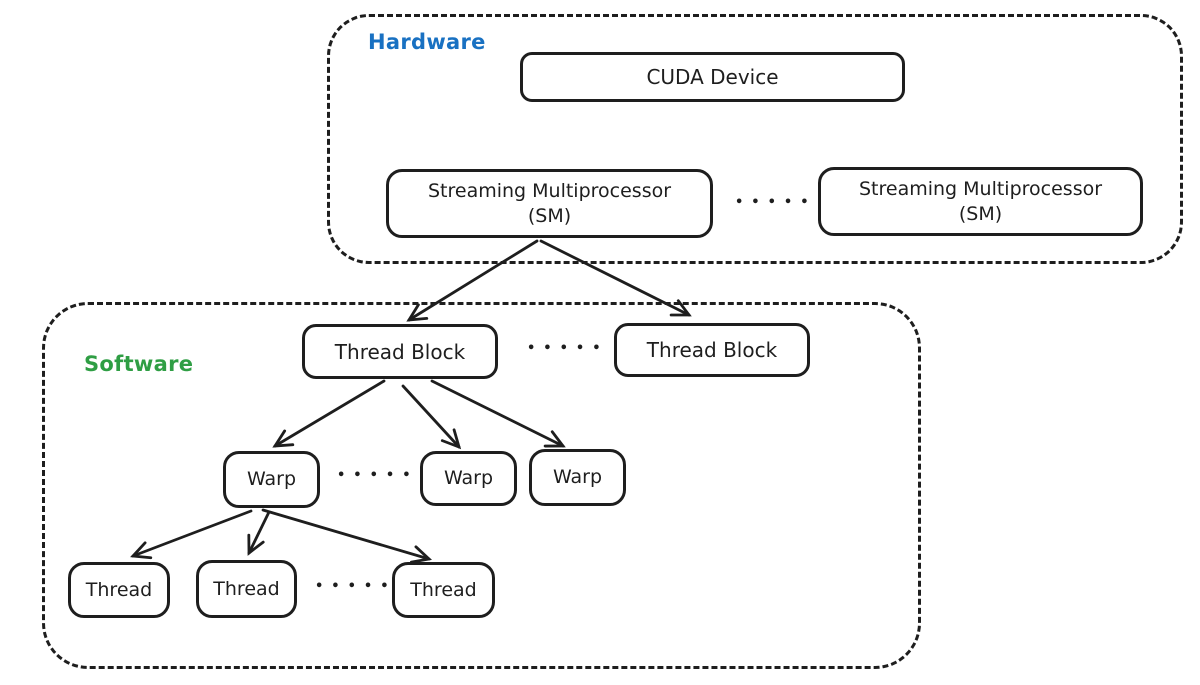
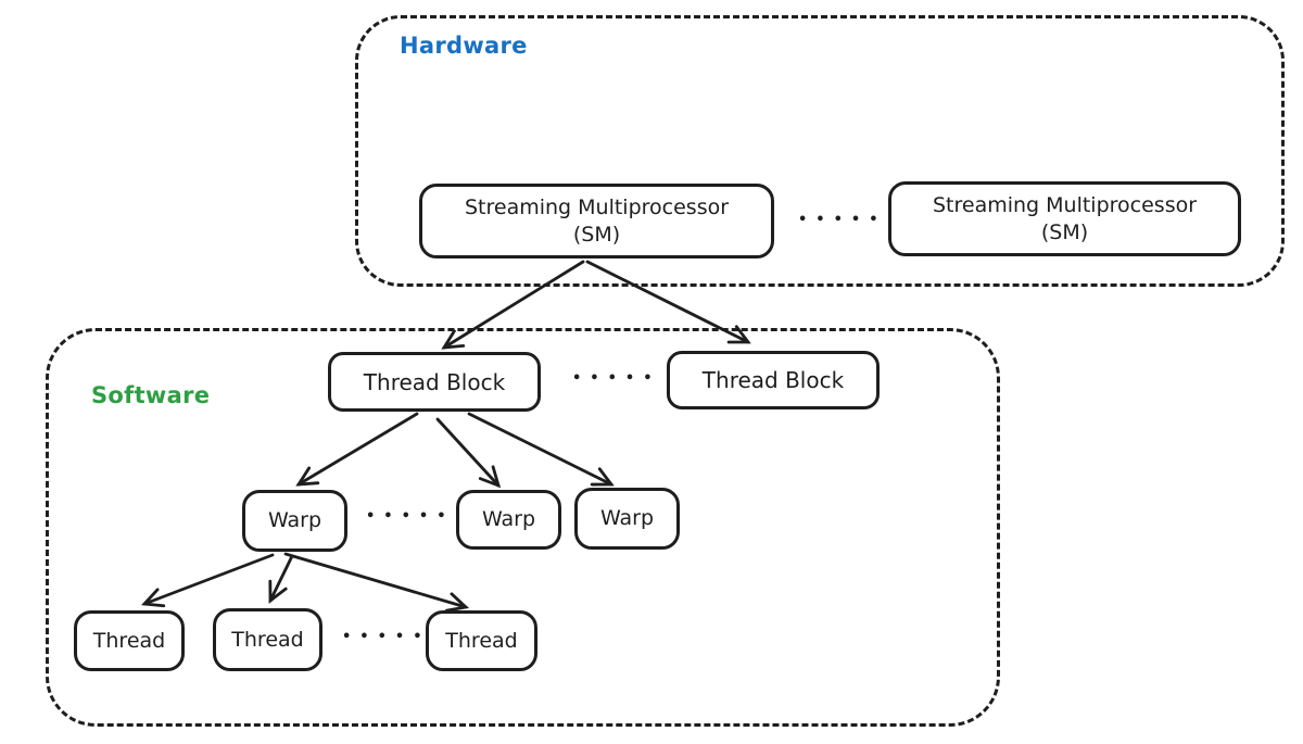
  Hardware
- CUDA Device
  Streaming Multiprocessor
  (SM)
  •••••
  Streaming Multiprocessor
  (SM)
  Software
  Thread Block
  •••••
  Thread Block
  Warp
  •••••
  Warp
  Warp
  Thread
  Thread
  •••••
  Thread
